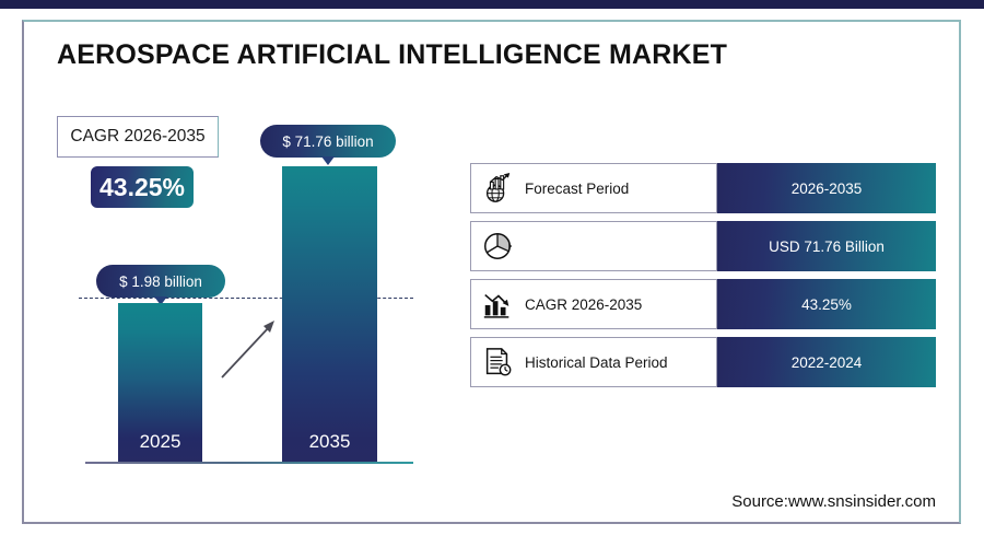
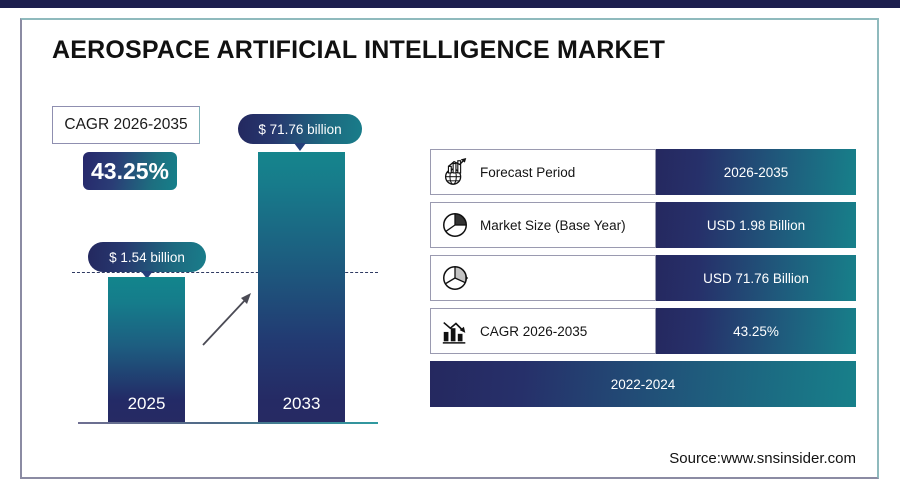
  AEROSPACE ARTIFICIAL INTELLIGENCE MARKET
  CAGR 2026-2035
  43.25%
  $ 71.76 billion
- $ 1.98 billion
+ $ 1.54 billion
  2025
- 2035
+ 2033
  Forecast Period
  2026-2035
+ Market Size (Base Year)
+ USD 1.98 Billion
  USD 71.76 Billion
  CAGR 2026-2035
  43.25%
- Historical Data Period
  2022-2024
  Source:www.snsinsider.com
